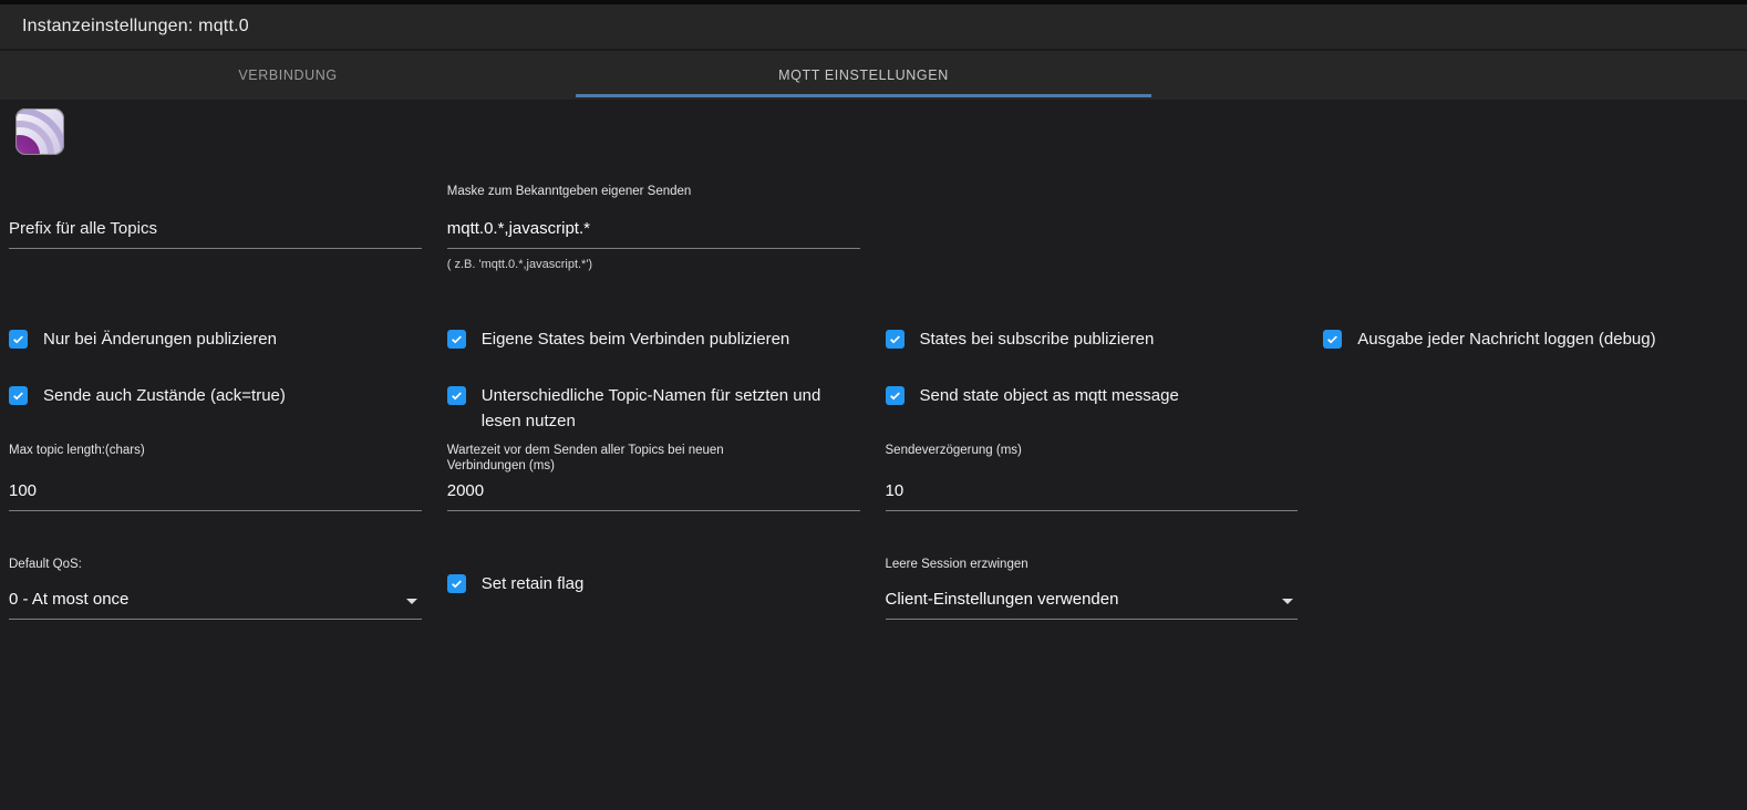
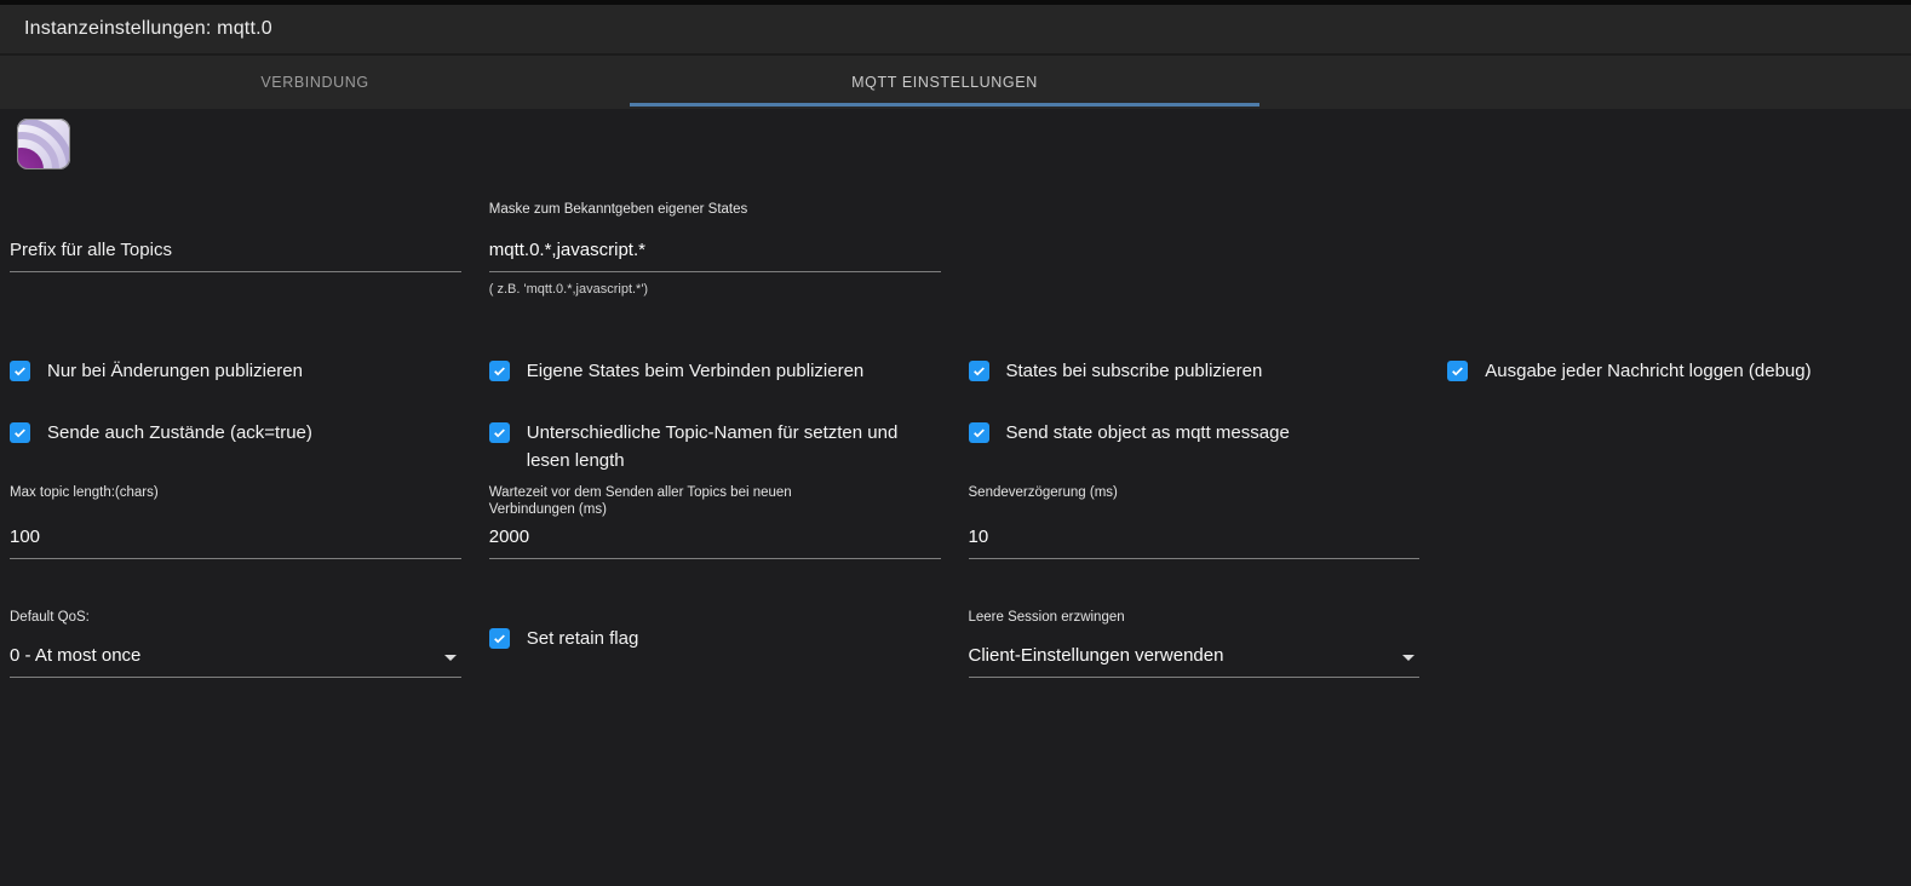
  Instanzeinstellungen: mqtt.0
  VERBINDUNG
  MQTT EINSTELLUNGEN
  Prefix für alle Topics
- Maske zum Bekanntgeben eigener Senden
+ Maske zum Bekanntgeben eigener States
  mqtt.0.*,javascript.*
  ( z.B. 'mqtt.0.*,javascript.*')
  Nur bei Änderungen publizieren
  Eigene States beim Verbinden publizieren
  States bei subscribe publizieren
  Ausgabe jeder Nachricht loggen (debug)
  Sende auch Zustände (ack=true)
- Unterschiedliche Topic-Namen für setzten und lesen nutzen
+ Unterschiedliche Topic-Namen für setzten und lesen length
  Send state object as mqtt message
  Max topic length:(chars)
  100
  Wartezeit vor dem Senden aller Topics bei neuen Verbindungen (ms)
  2000
  Sendeverzögerung (ms)
  10
  Default QoS:
  0 - At most once
  Set retain flag
  Leere Session erzwingen
  Client-Einstellungen verwenden
